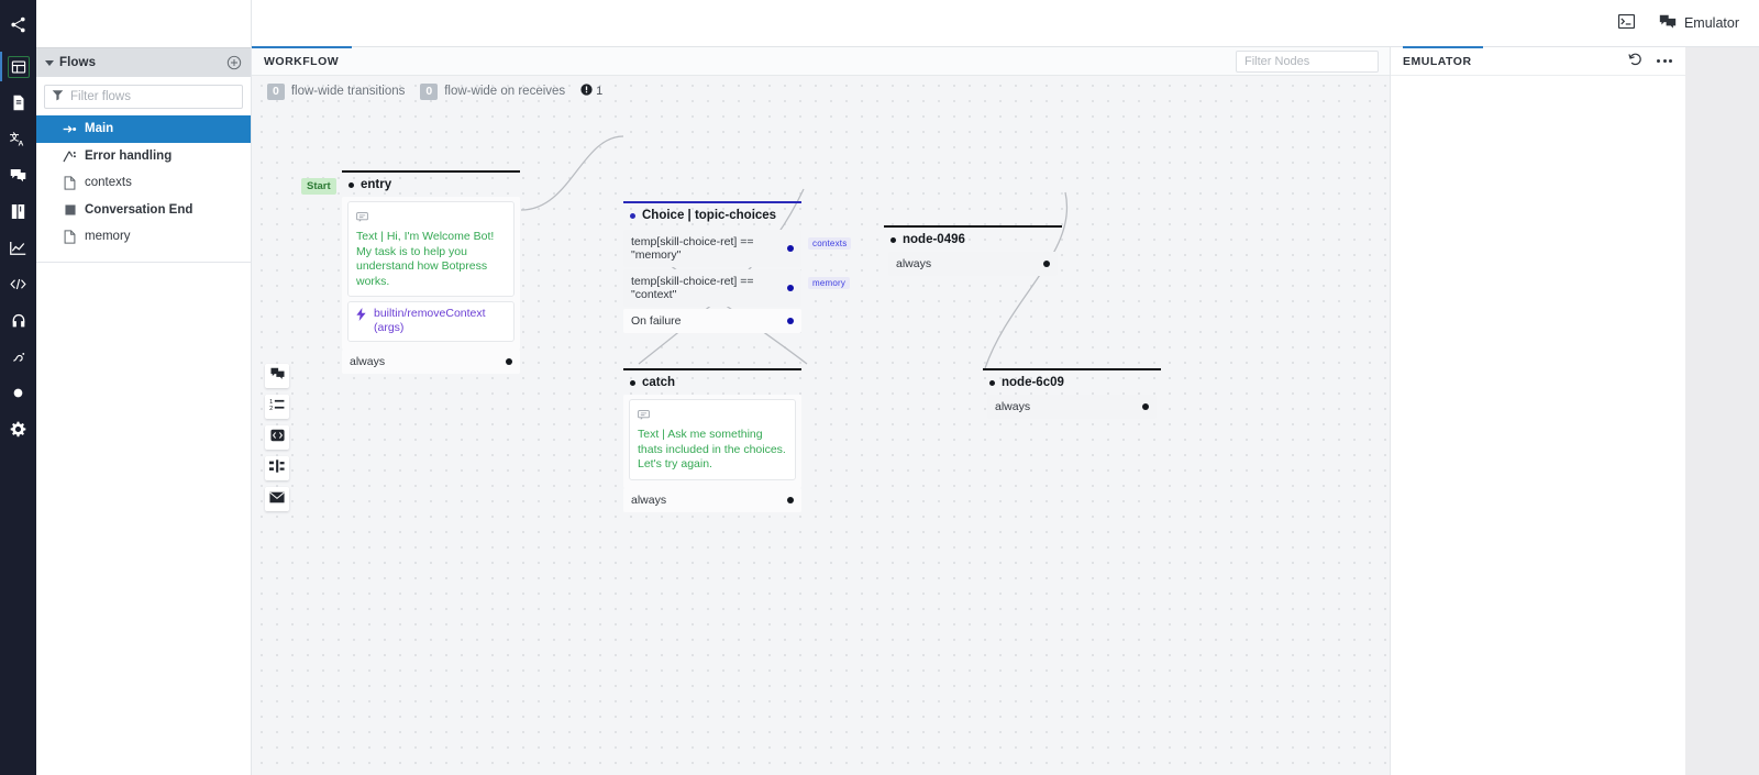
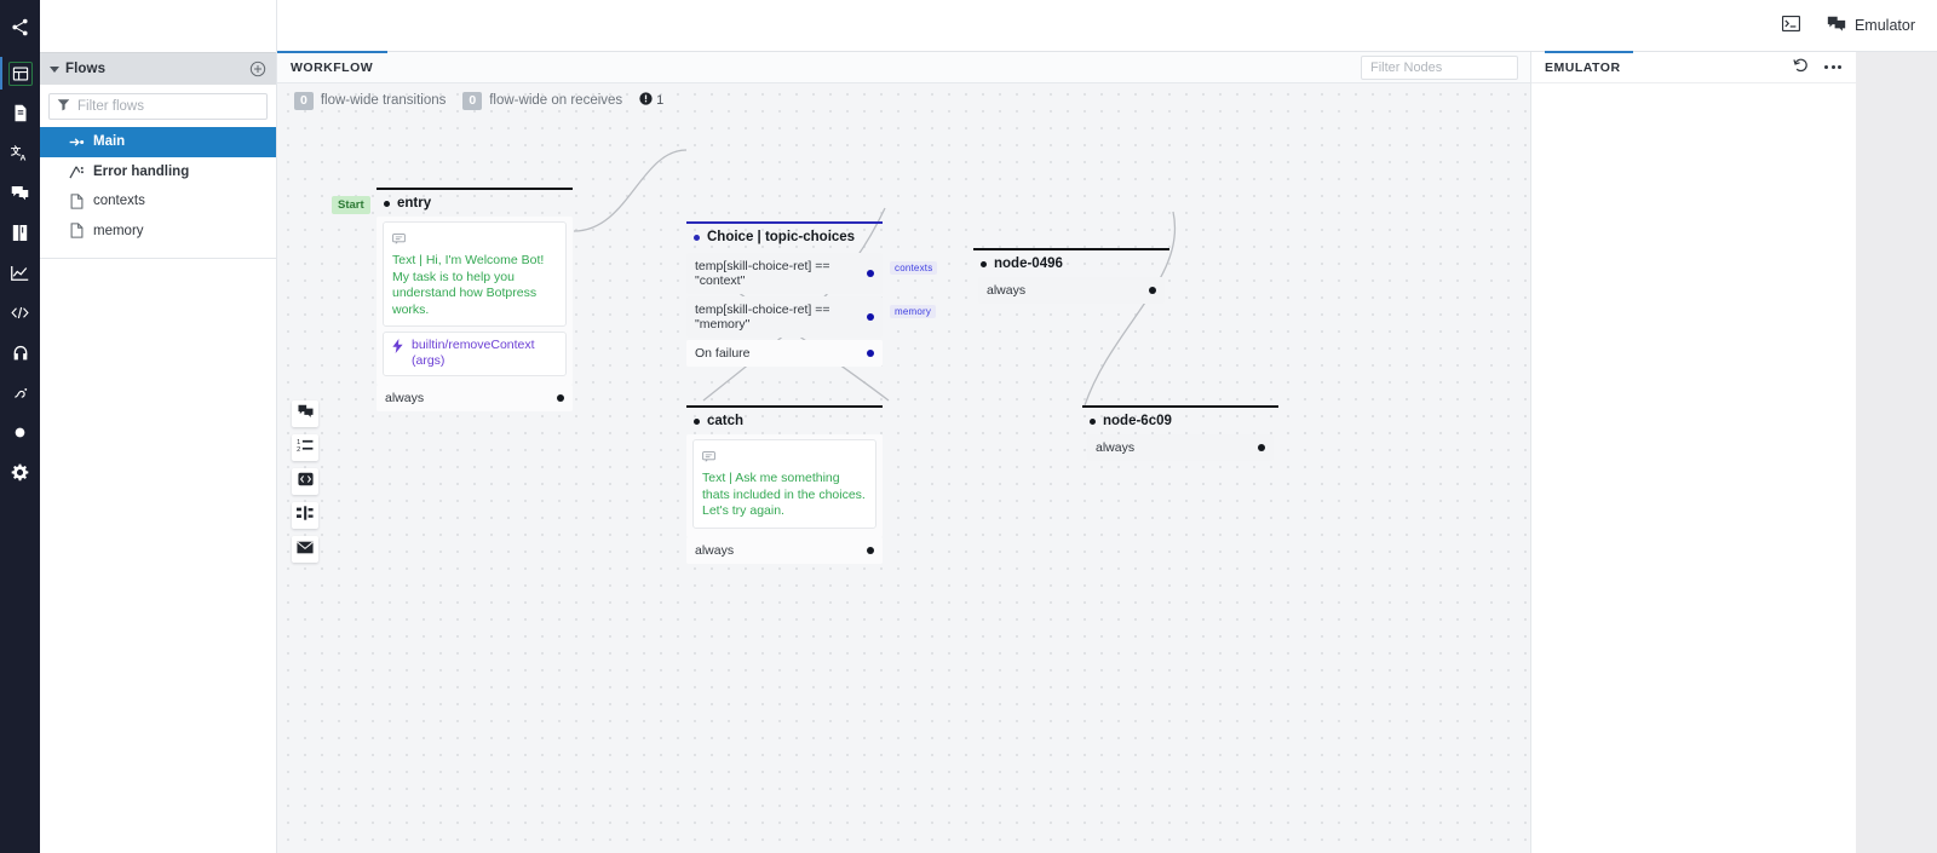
  文
  Flows
  Filter flows
  Main
  Error handling
  contexts
- Conversation End
  memory
  Emulator
  WORKFLOW
  Filter Nodes
  0
  flow-wide transitions
  0
  flow-wide on receives
  1
  Start
  entry
  Text | Hi, I'm Welcome Bot! My task is to help you understand how Botpress works.
  builtin/removeContext (args)
  always
  Choice | topic-choices
- temp[skill-choice-ret] == "memory"
+ temp[skill-choice-ret] == "context"
  contexts
- temp[skill-choice-ret] == "context"
+ temp[skill-choice-ret] == "memory"
  memory
  On failure
  catch
  Text | Ask me something thats included in the choices. Let's try again.
  always
  node-0496
  always
  node-6c09
  always
  EMULATOR
